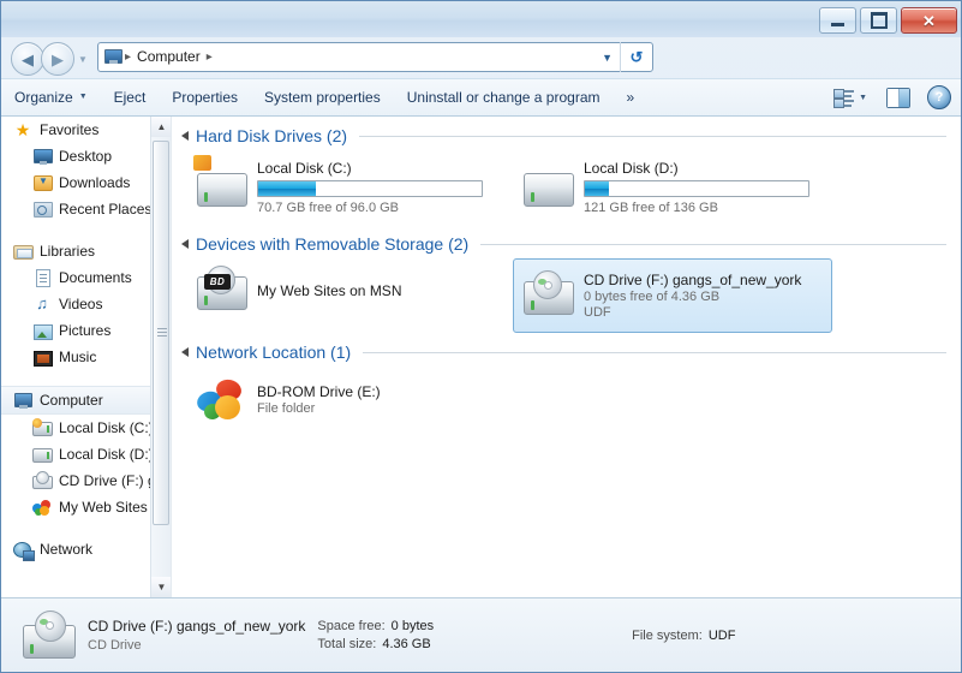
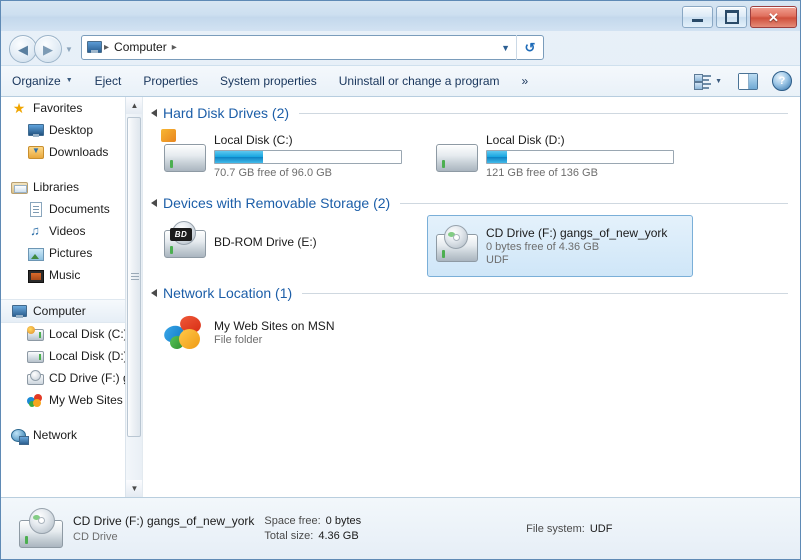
  ✕
  ◀
  ▶
  ▼
  ▸
  Computer
  ▸
  ▼
  ↺
  Organize
  Eject
  Properties
  System properties
  Uninstall or change a program
  »
  ?
  ★
  Favorites
  Desktop
  Downloads
- Recent Places
  Libraries
  Documents
  ♫
  Videos
  Pictures
  Music
  Computer
  Local Disk (C:
  Local Disk (D:
  CD Drive (F:)
  My Web Sites
  Network
  ▲
  ▼
  Hard Disk Drives (2)
  Local Disk (C:)
  70.7 GB free of 96.0 GB
  Local Disk (D:)
  121 GB free of 136 GB
  Devices with Removable Storage (2)
  BD
- My Web Sites on MSN
+ BD-ROM Drive (E:)
  CD Drive (F:) gangs_of_new_york
  0 bytes free of 4.36 GB
  UDF
  Network Location (1)
- BD-ROM Drive (E:)
+ My Web Sites on MSN
  File folder
  CD Drive (F:) gangs_of_new_york
  CD Drive
  Space free:
  0 bytes
  Total size:
  4.36 GB
  File system:
  UDF
